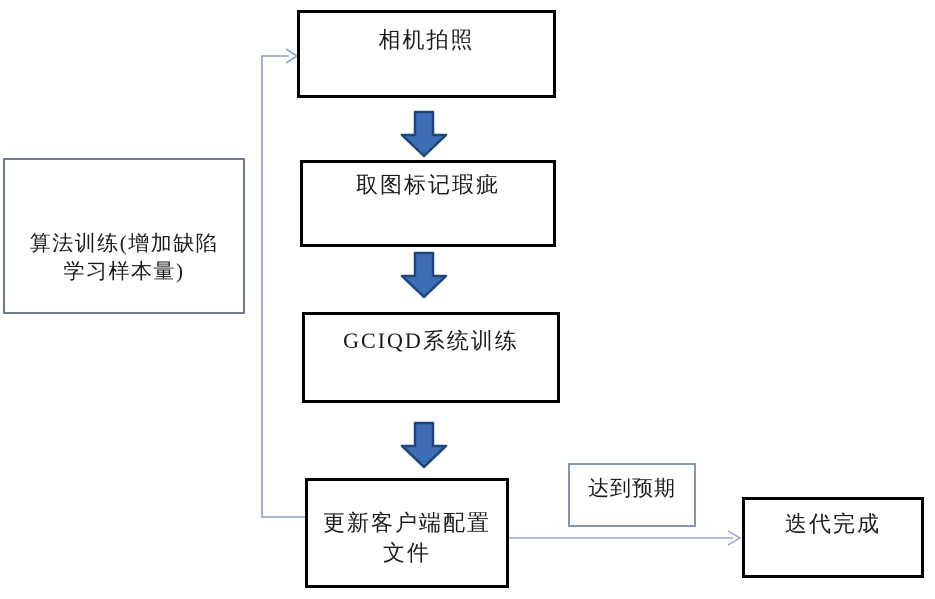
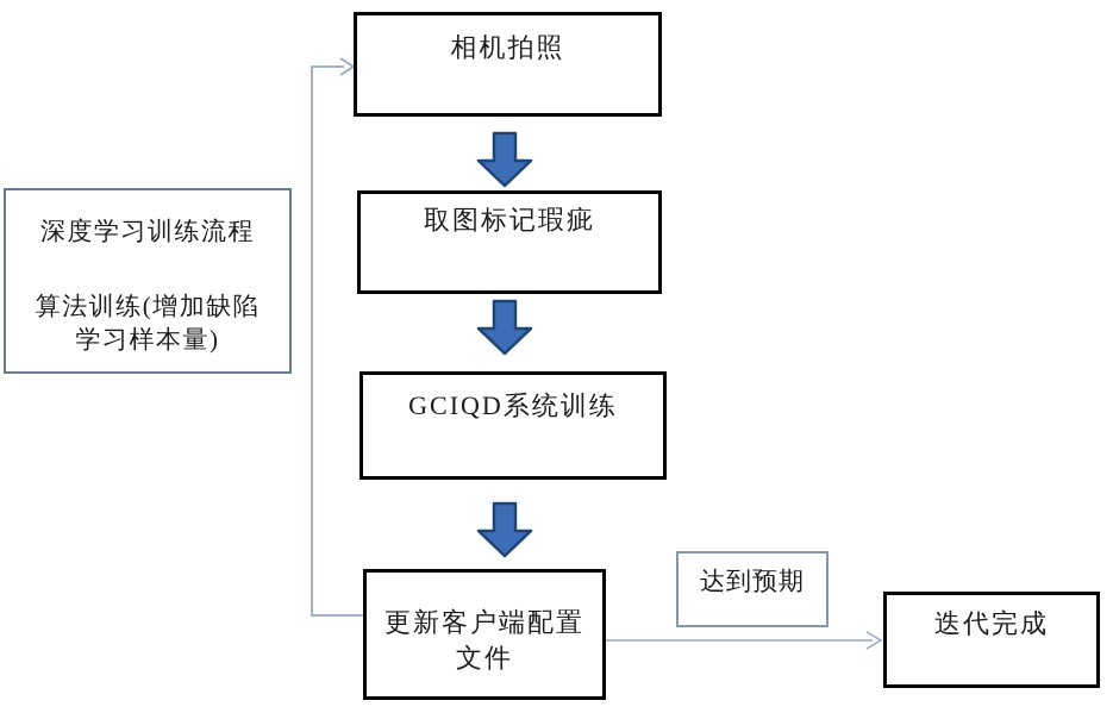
  相机拍照
  取图标记瑕疵
  GCIQD系统训练
  更新客户端配置
  文件
+ 深度学习训练流程
  算法训练(增加缺陷
  学习样本量)
  达到预期
  迭代完成
